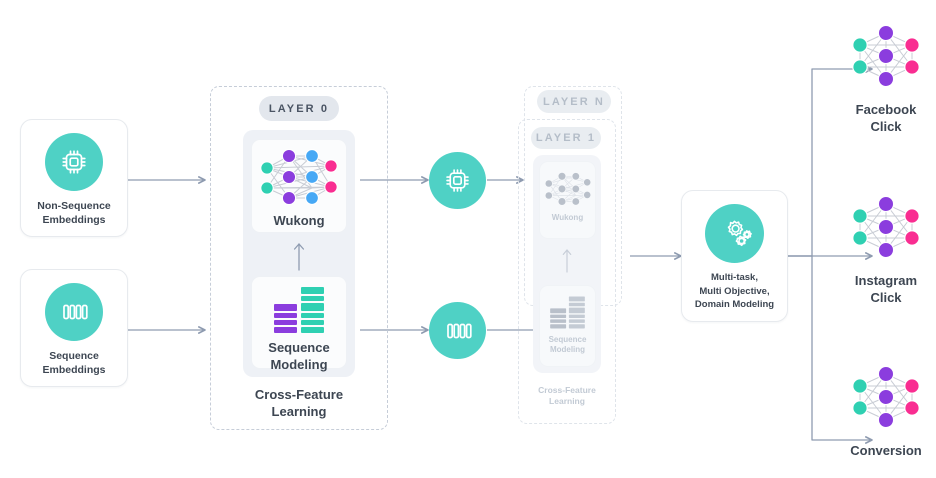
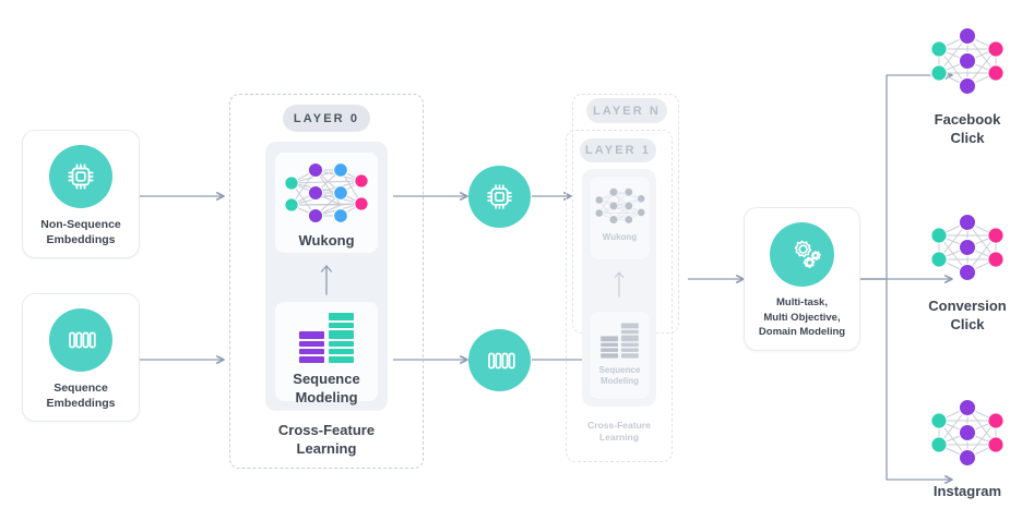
  Non-Sequence
  Embeddings
  Sequence
  Embeddings
  LAYER 0
  Wukong
  Sequence
  Modeling
  Cross-Feature
  Learning
  LAYER N
  LAYER 1
  Wukong
  Sequence
  Modeling
  Cross-Feature
  Learning
  Multi-task,
  Multi Objective,
  Domain Modeling
  Facebook
  Click
- Instagram
+ Conversion
  Click
- Conversion
+ Instagram
